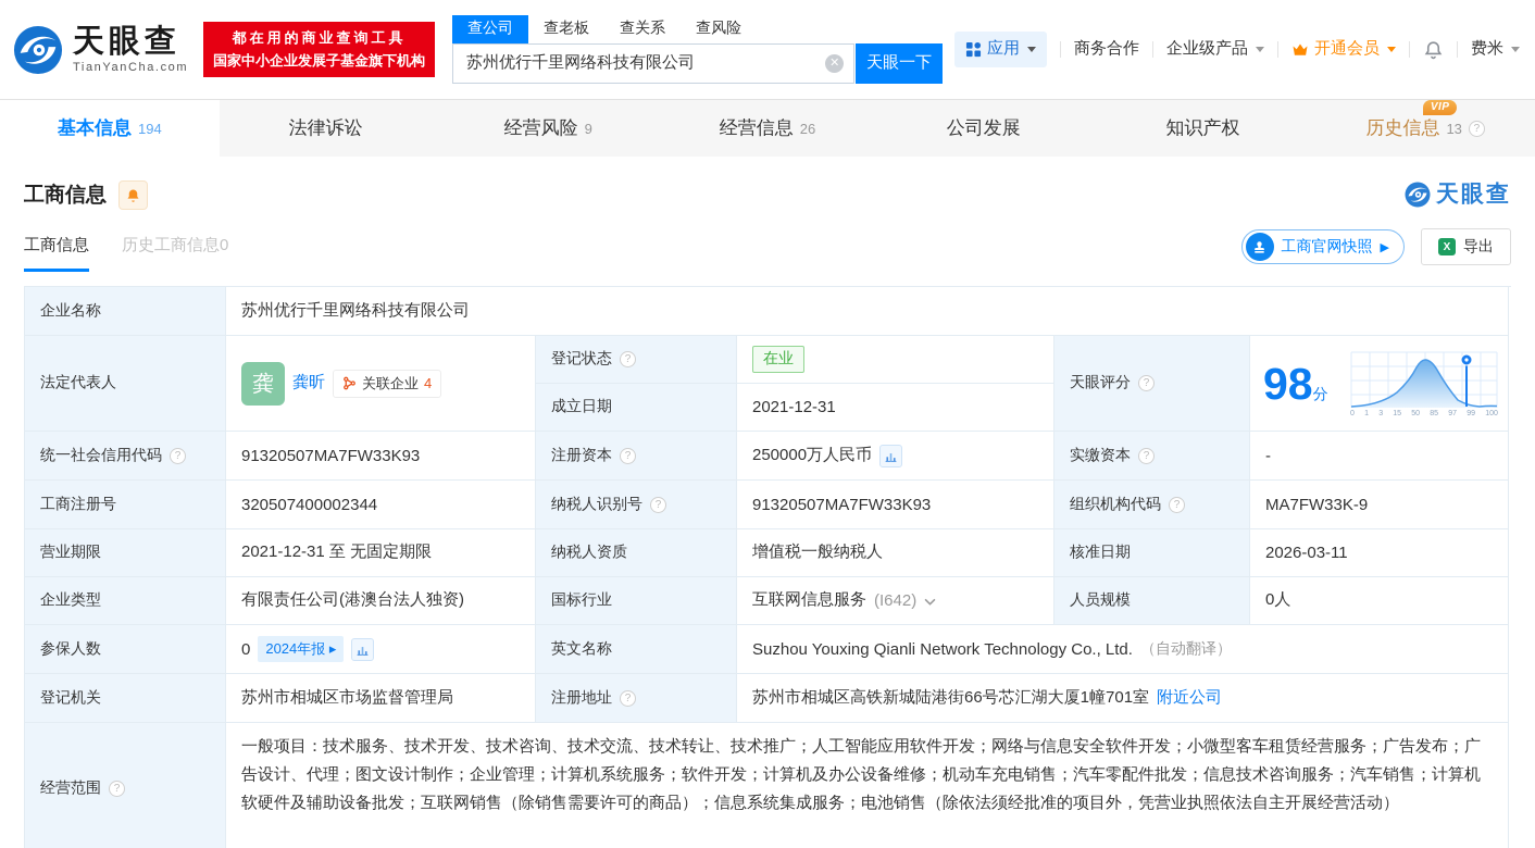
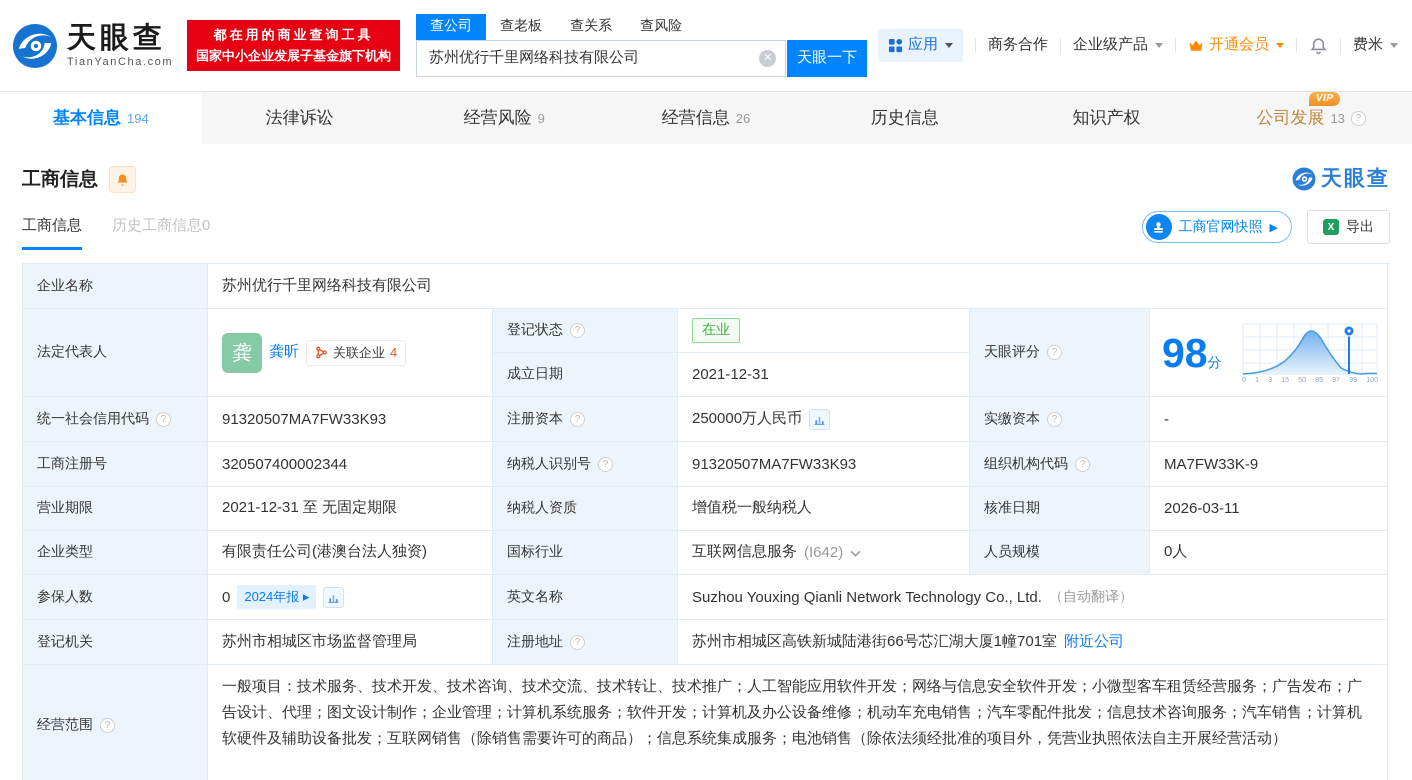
  天眼查
  TianYanCha.com
  都在用的商业查询工具
  国家中小企业发展子基金旗下机构
  查公司
  查老板
  查关系
  查风险
  苏州优行千里网络科技有限公司
  ✕
  天眼一下
  应用
  商务合作
  企业级产品
  开通会员
  费米
  基本信息
  194
  法律诉讼
  经营风险
  9
  经营信息
  26
- 公司发展
+ 历史信息
  知识产权
- 历史信息
+ 公司发展
  VIP
  13
  ?
  工商信息
  天眼查
  工商信息
  历史工商信息0
  工商官网快照
  ▶
  X
  导出
  企业名称
  苏州优行千里网络科技有限公司
  法定代表人
  龚
  龚昕
  关联企业
  4
  登记状态
  ?
  在业
  成立日期
  2021-12-31
  天眼评分
  ?
  98分
  统一社会信用代码
  ?
  91320507MA7FW33K93
  注册资本
  ?
  250000万人民币
  实缴资本
  ?
  -
  工商注册号
  320507400002344
  纳税人识别号
  ?
  91320507MA7FW33K93
  组织机构代码
  ?
  MA7FW33K-9
  营业期限
  2021-12-31 至 无固定期限
  纳税人资质
  增值税一般纳税人
  核准日期
  2026-03-11
  企业类型
  有限责任公司(港澳台法人独资)
  国标行业
  互联网信息服务
  (I642)
  人员规模
  0人
  参保人数
  0
  2024年报 ▸
  英文名称
  Suzhou Youxing Qianli Network Technology Co., Ltd.
  （自动翻译）
  登记机关
  苏州市相城区市场监督管理局
  注册地址
  ?
  苏州市相城区高铁新城陆港街66号芯汇湖大厦1幢701室
  附近公司
  经营范围
  ?
  一般项目：技术服务、技术开发、技术咨询、技术交流、技术转让、技术推广；人工智能应用软件开发；网络与信息安全软件开发；小微型客车租赁经营服务；广告发布；广告设计、代理；图文设计制作；企业管理；计算机系统服务；软件开发；计算机及办公设备维修；机动车充电销售；汽车零配件批发；信息技术咨询服务；汽车销售；计算机软硬件及辅助设备批发；互联网销售（除销售需要许可的商品）；信息系统集成服务；电池销售（除依法须经批准的项目外，凭营业执照依法自主开展经营活动）
